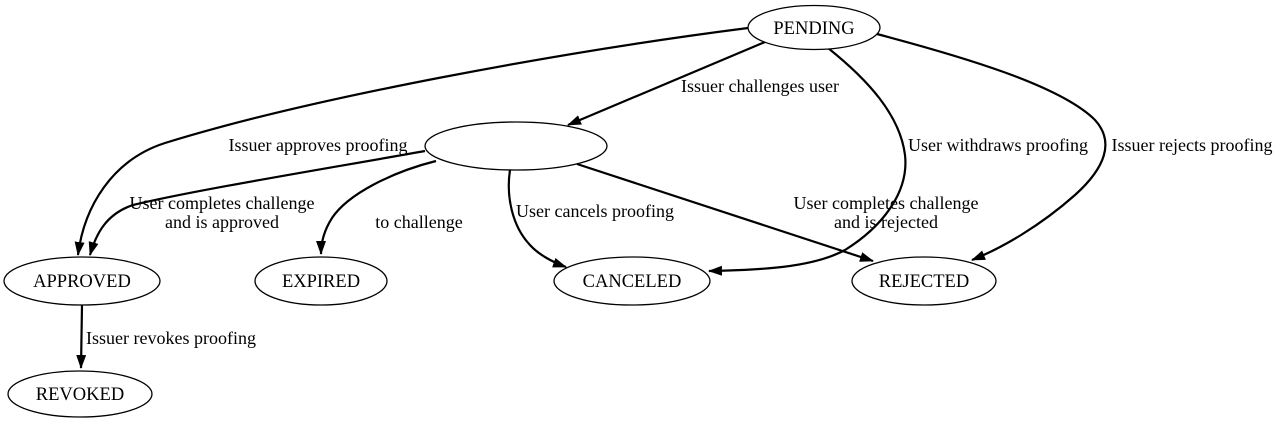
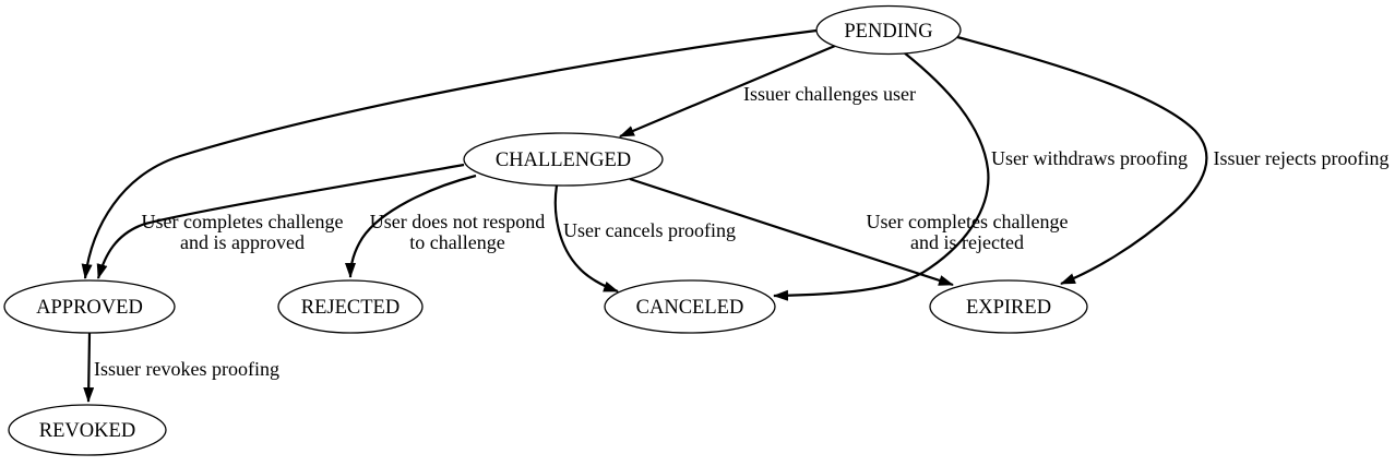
  Issuer challenges user
- Issuer approves proofing
  User withdraws proofing
  Issuer rejects proofing
  User completes challenge
  and is approved
+ User does not respond
  to challenge
  User cancels proofing
  User completes challenge
  and is rejected
  Issuer revokes proofing
  PENDING
+ CHALLENGED
  APPROVED
- EXPIRED
+ REJECTED
  CANCELED
- REJECTED
+ EXPIRED
  REVOKED
